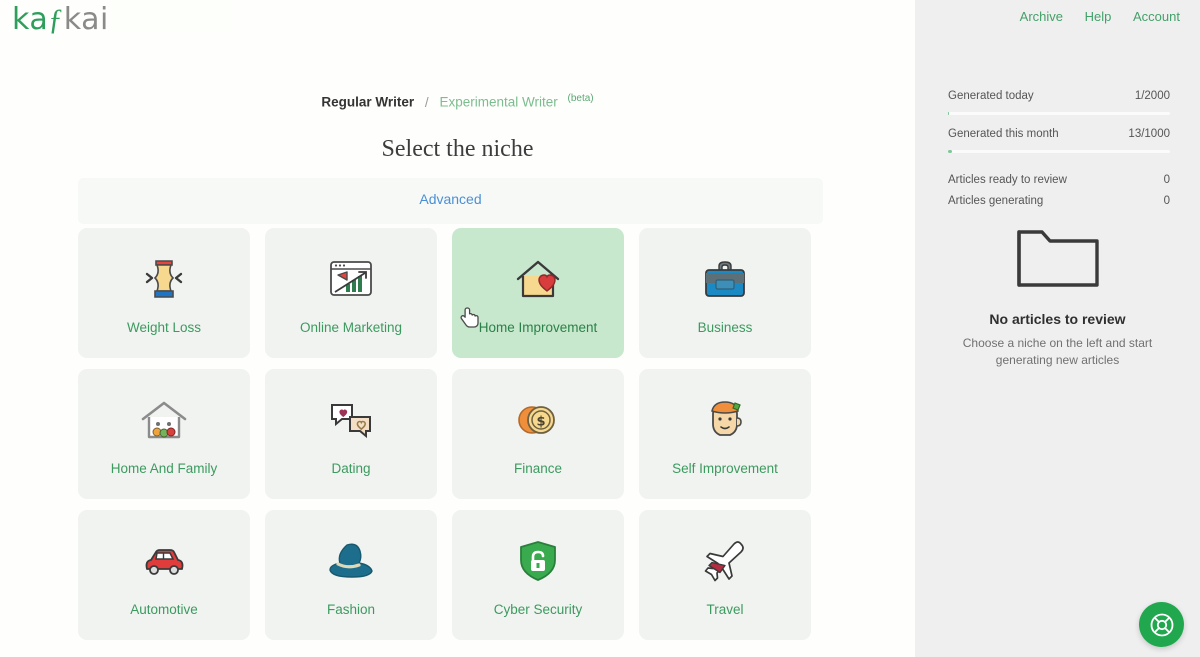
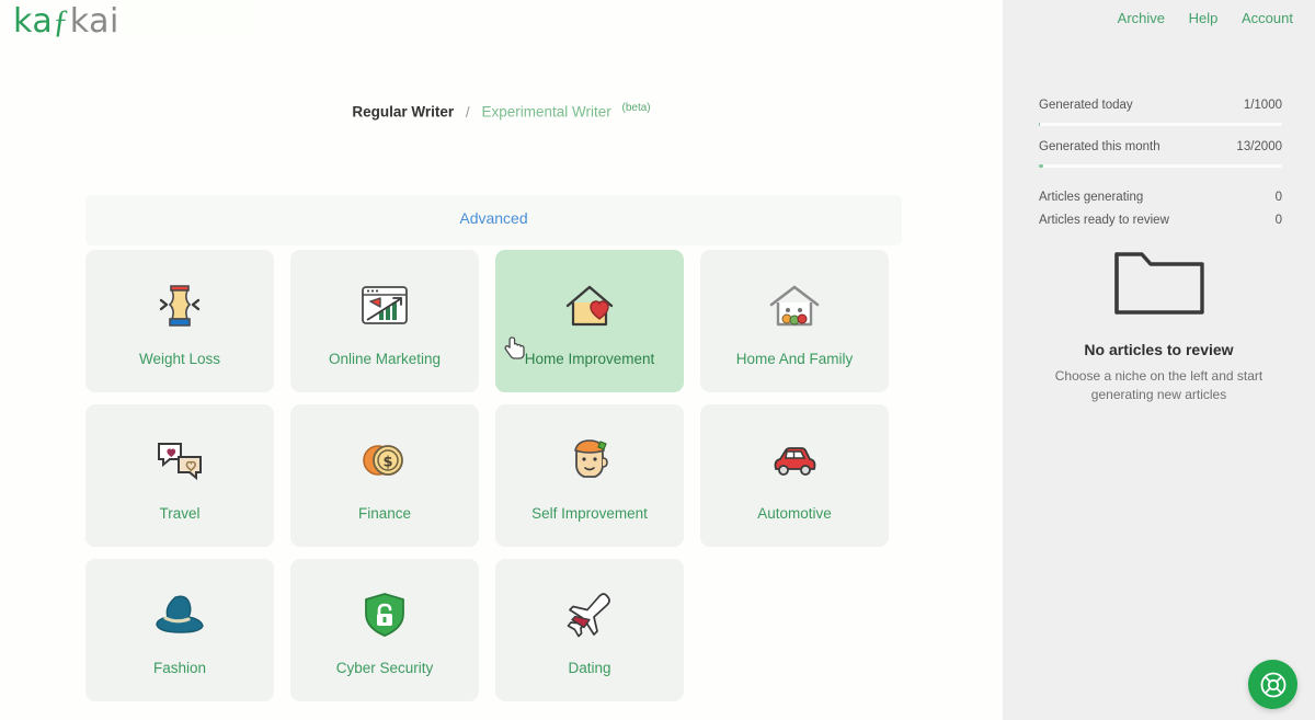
  kaƒ
  kai
  Regular Writer / Experimental Writer (beta)
- Select the niche
  Advanced
  Weight Loss
  Online Marketing
  Home Improvement
- Business
  Home And Family
- Dating
+ Travel
  $
  Finance
  Self Improvement
  Automotive
  Fashion
  Cyber Security
- Travel
+ Dating
  Archive Help Account
  Generated today
- 1/2000
+ 1/1000
  Generated this month
- 13/1000
+ 13/2000
- Articles ready to review
+ Articles generating
  0
- Articles generating
+ Articles ready to review
  0
  No articles to review
  Choose a niche on the left and start generating new articles
